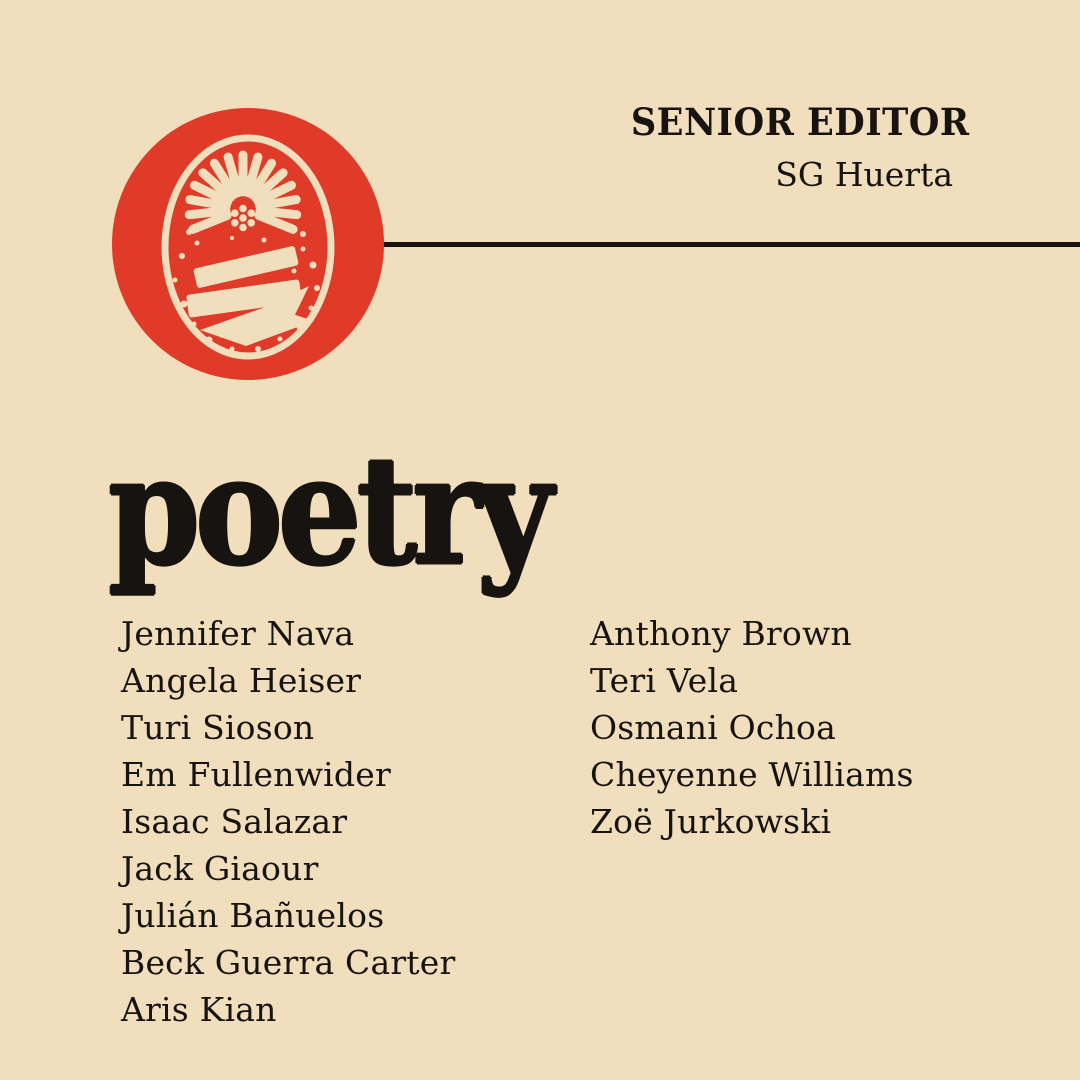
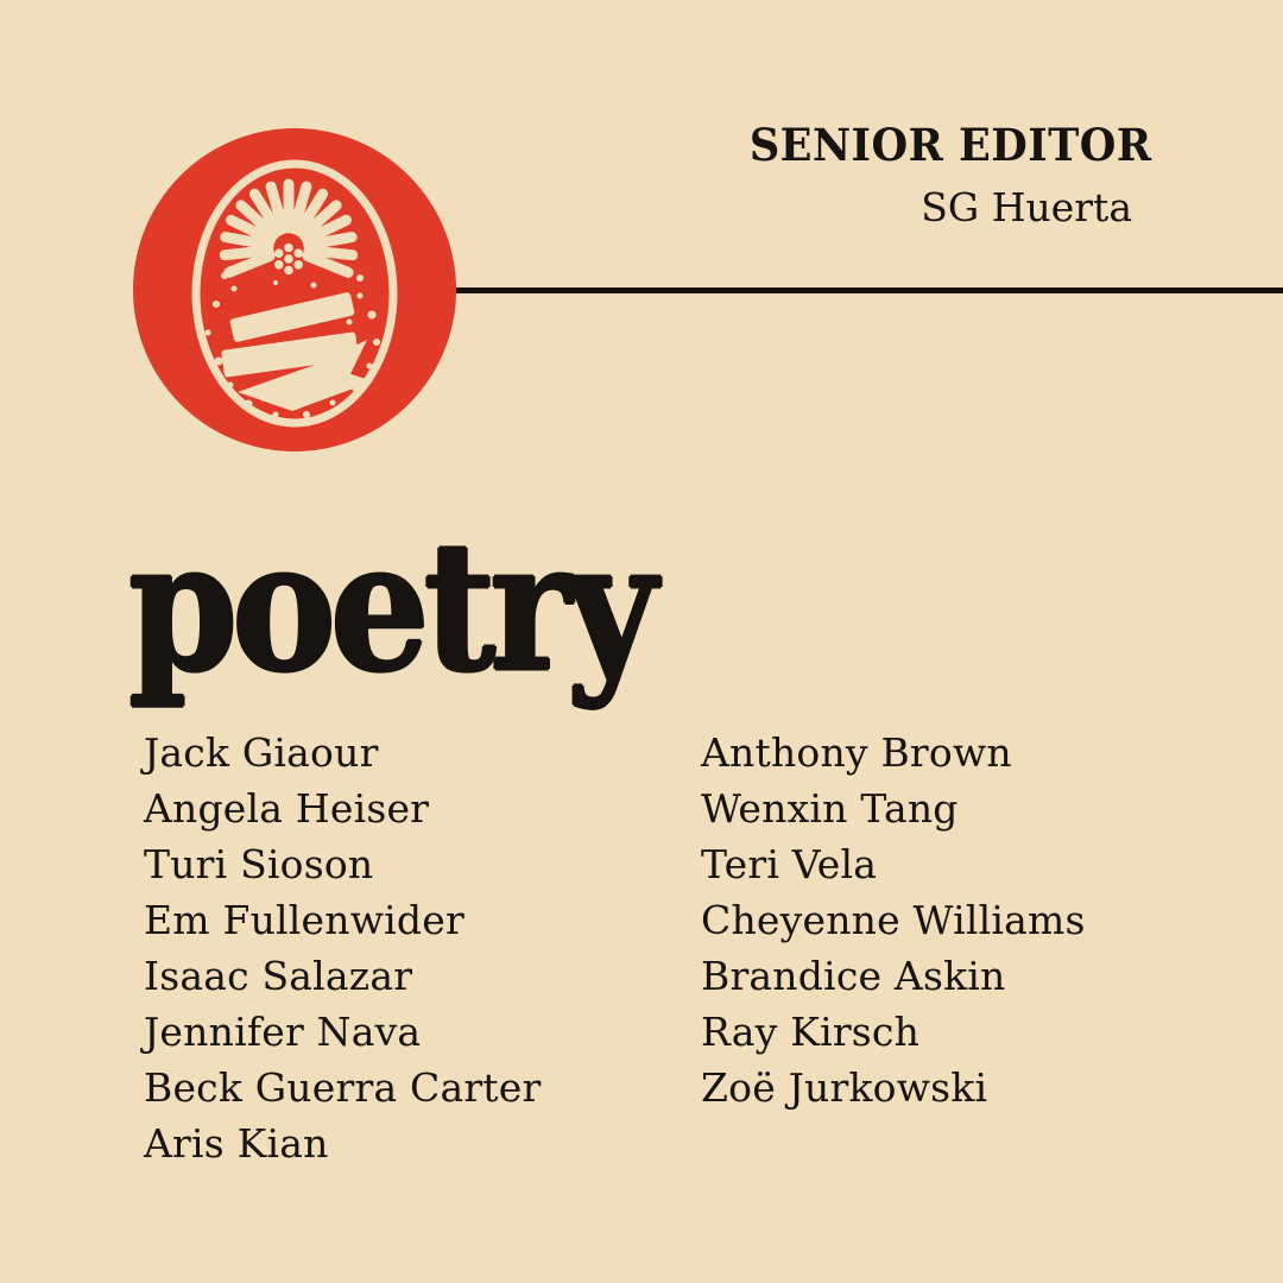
  SENIOR EDITOR
  SG Huerta
  poetry
- Jennifer Nava
+ Jack Giaour
  Angela Heiser
  Turi Sioson
  Em Fullenwider
  Isaac Salazar
- Jack Giaour
+ Jennifer Nava
- Julián Bañuelos
  Beck Guerra Carter
  Aris Kian
  Anthony Brown
+ Wenxin Tang
  Teri Vela
- Osmani Ochoa
  Cheyenne Williams
+ Brandice Askin
+ Ray Kirsch
  Zoë Jurkowski
